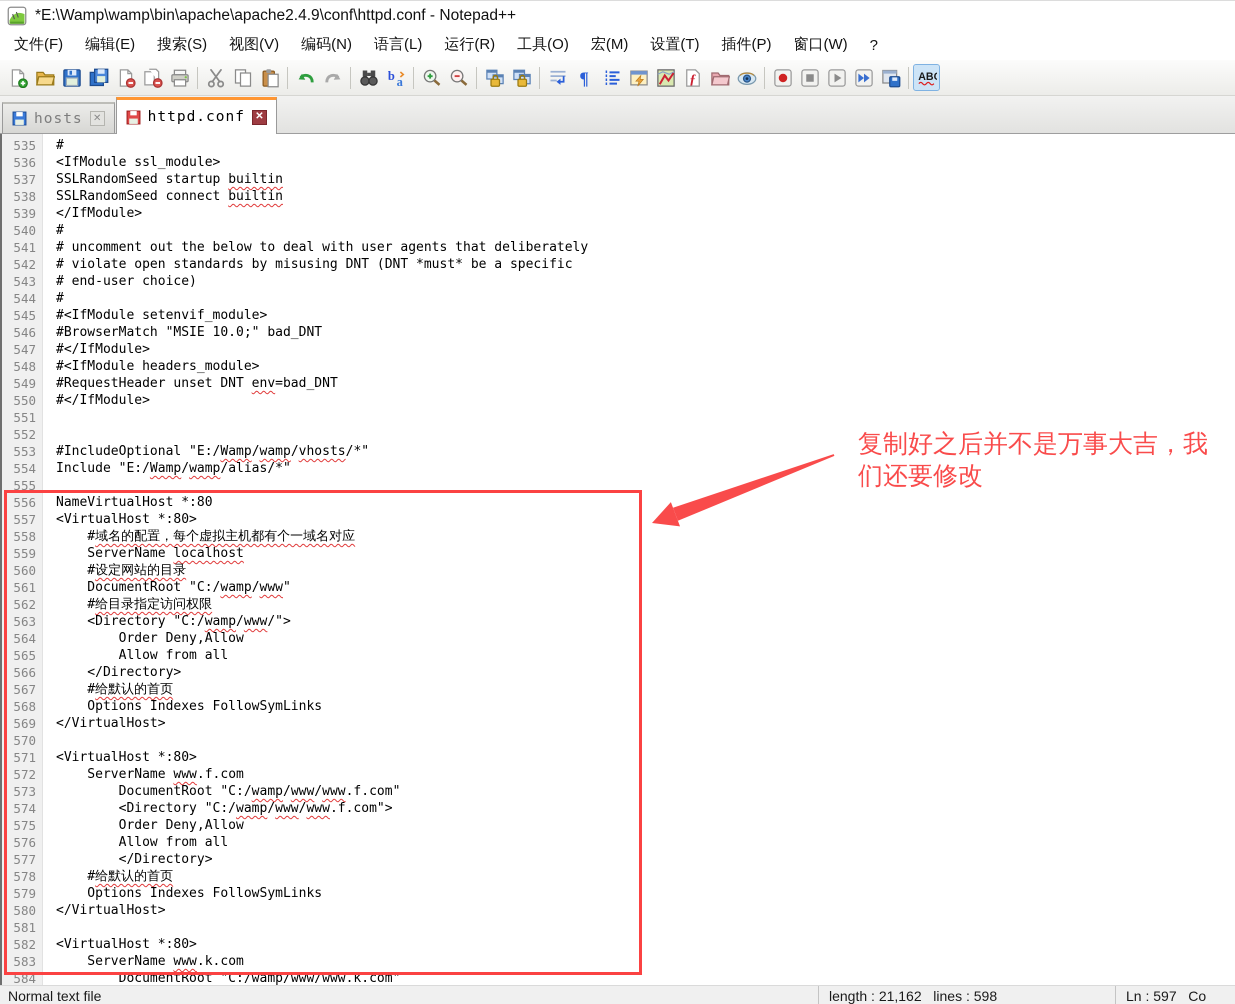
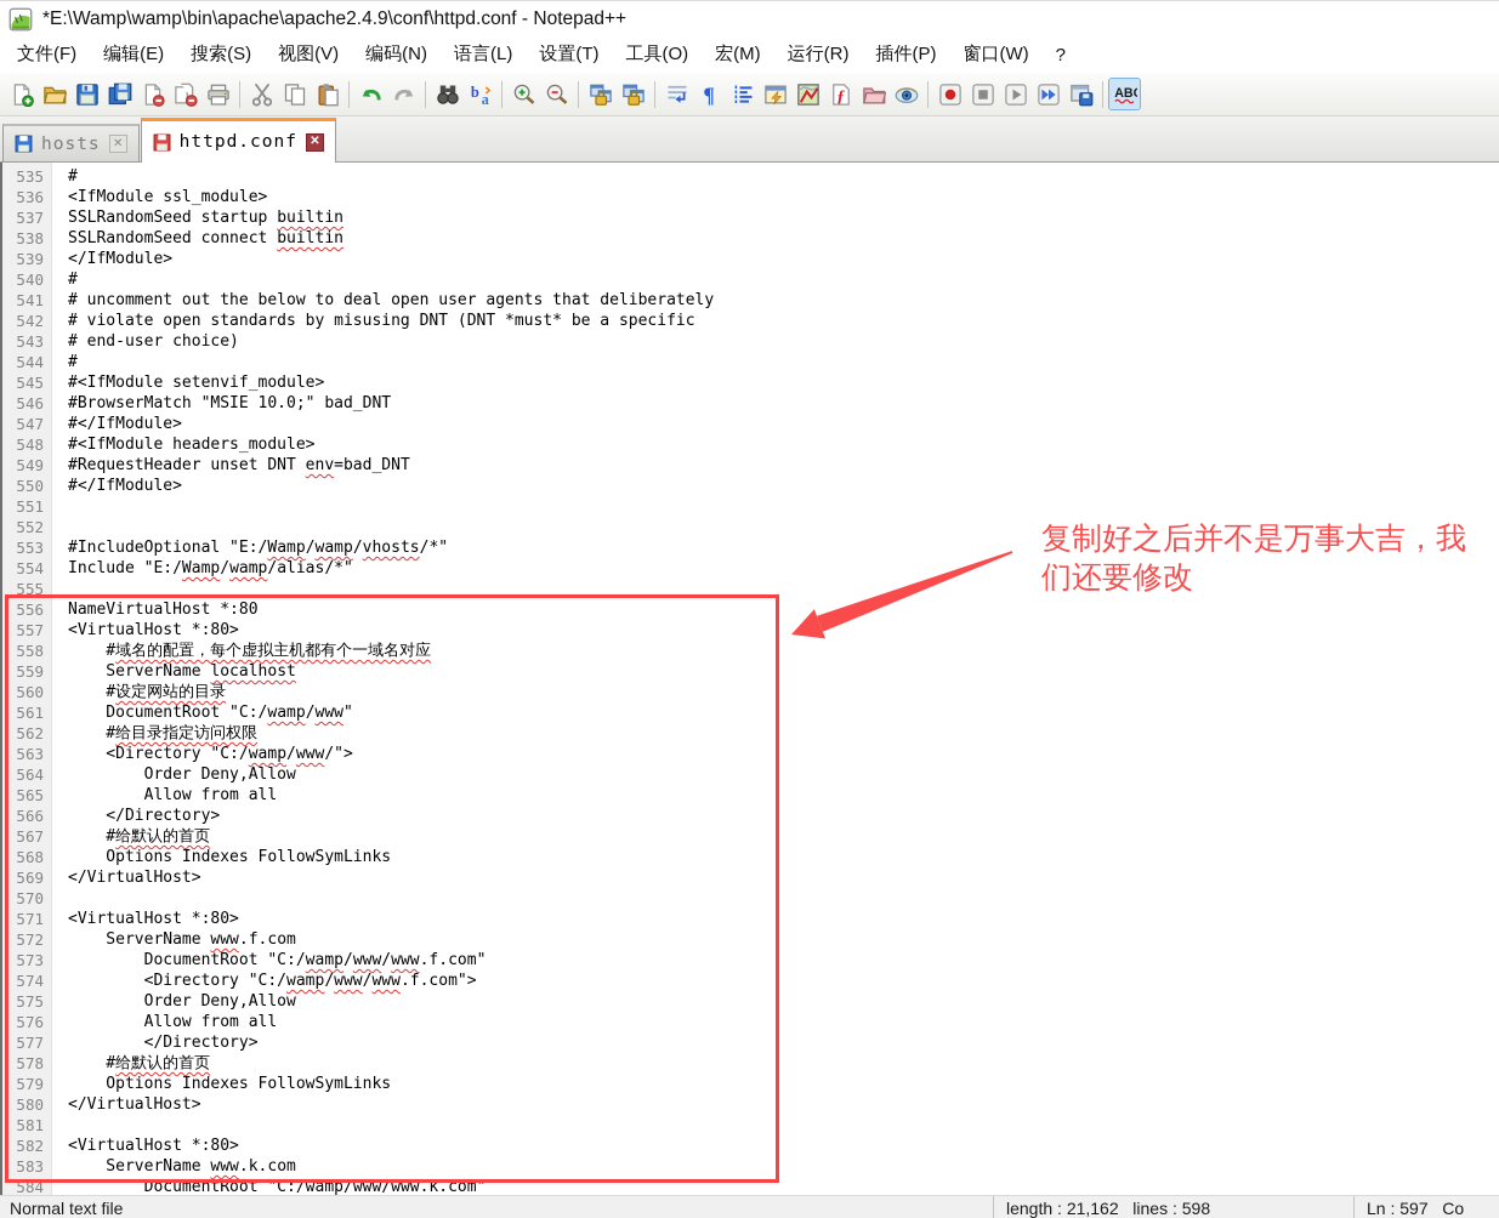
  *E:\Wamp\wamp\bin\apache\apache2.4.9\conf\httpd.conf - Notepad++
  文件(F)
  编辑(E)
  搜索(S)
  视图(V)
  编码(N)
  语言(L)
- 运行(R)
+ 设置(T)
  工具(O)
  宏(M)
- 设置(T)
+ 运行(R)
  插件(P)
  窗口(W)
  ?
  b
  a
  ¶
  ƒ
  hosts
  ✕
  httpd.conf
  ✕
  535
  536
  537
  538
  539
  540
  541
  542
  543
  544
  545
  546
  547
  548
  549
  550
  551
  552
  553
  554
  555
  556
  557
  558
  559
  560
  561
  562
  563
  564
  565
  566
  567
  568
  569
  570
  571
  572
  573
  574
  575
  576
  577
  578
  579
  580
  581
  582
  583
  584
  #
  <IfModule ssl_module>
  SSLRandomSeed startup builtin
  SSLRandomSeed connect builtin
  </IfModule>
  #
- # uncomment out the below to deal with user agents that deliberately
+ # uncomment out the below to deal open user agents that deliberately
  # violate open standards by misusing DNT (DNT *must* be a specific
  # end-user choice)
  #
  #<IfModule setenvif_module>
  #BrowserMatch "MSIE 10.0;" bad_DNT
  #</IfModule>
  #<IfModule headers_module>
  #RequestHeader unset DNT env=bad_DNT
  #</IfModule>
  #IncludeOptional "E:/Wamp/wamp/vhosts/*"
  Include "E:/Wamp/wamp/alias/*"
  NameVirtualHost *:80
  <VirtualHost *:80>
  #域名的配置，每个虚拟主机都有个一域名对应
  ServerName localhost
  #设定网站的目录
  DocumentRoot "C:/wamp/www"
  #给目录指定访问权限
  <Directory "C:/wamp/www/">
  Order Deny,Allow
  Allow from all
  </Directory>
  #给默认的首页
  Options Indexes FollowSymLinks
  </VirtualHost>
  <VirtualHost *:80>
  ServerName www.f.com
  DocumentRoot "C:/wamp/www/www.f.com"
  <Directory "C:/wamp/www/www.f.com">
  Order Deny,Allow
  Allow from all
  </Directory>
  #给默认的首页
  Options Indexes FollowSymLinks
  </VirtualHost>
  <VirtualHost *:80>
  ServerName www.k.com
  DocumentRoot "C:/wamp/www/www.k.com"
  复制好之后并不是万事大吉，我们还要修改
  Normal text file
  length : 21,162 lines : 598
  Ln : 597 Co
